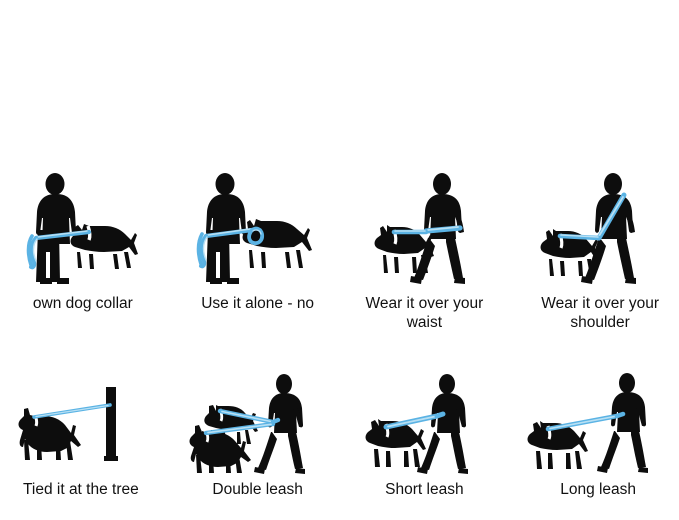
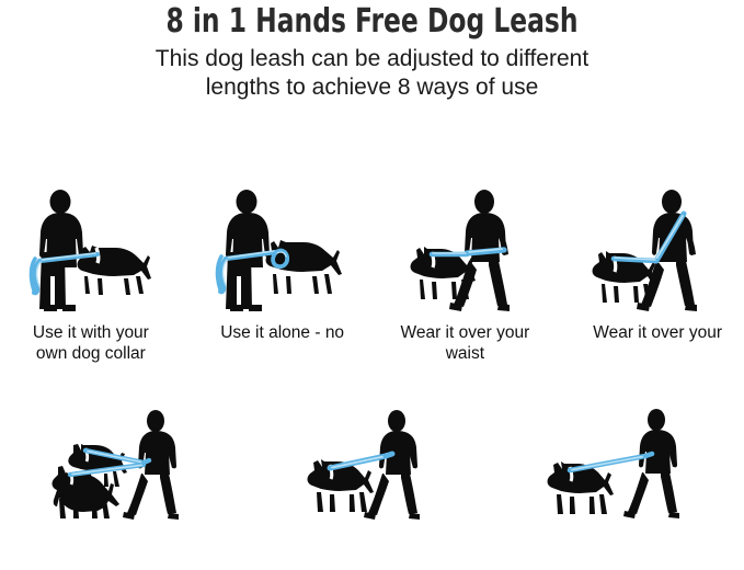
+ 8 in 1 Hands Free Dog Leash
+ This dog leash can be adjusted to different
+ lengths to achieve 8 ways of use
+ Use it with your
  own dog collar
  Use it alone - no
  Wear it over your
  waist
  Wear it over your
- shoulder
- Tied it at the tree
- Double leash
- Short leash
- Long leash
